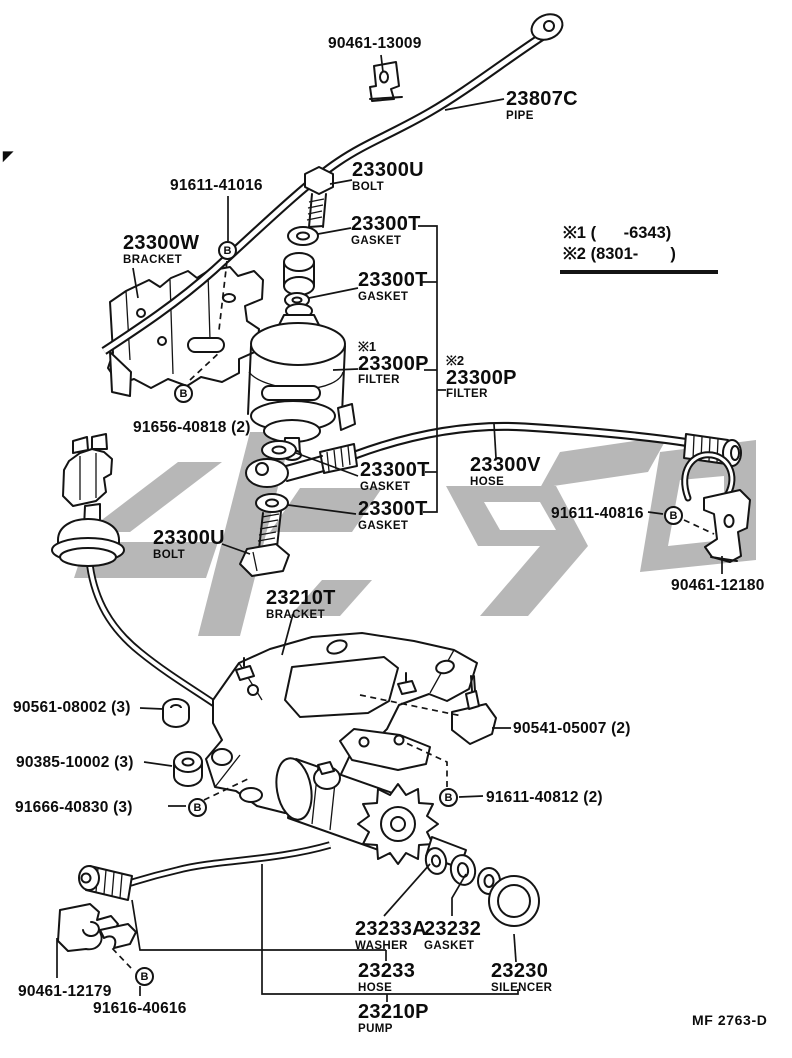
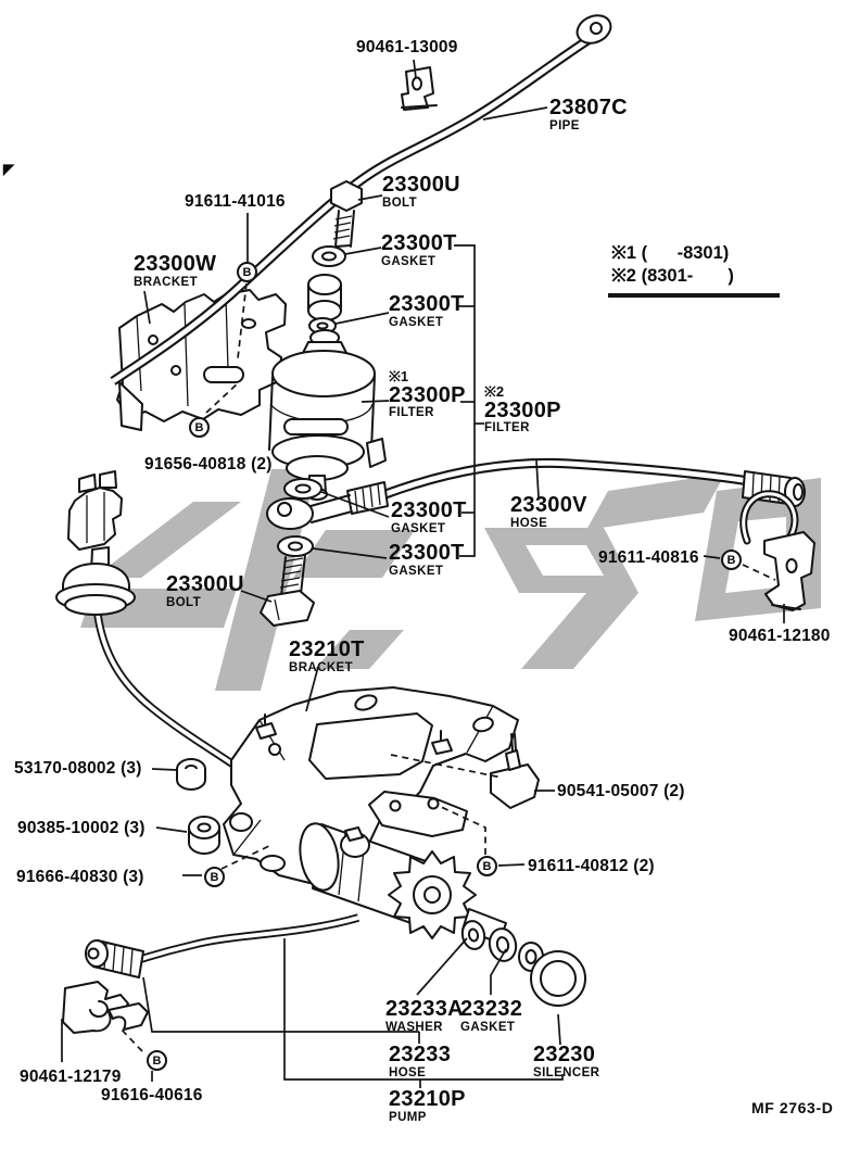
  ◤
- ※1 ( -6343) ※2 (8301- )
+ ※1 ( -8301) ※2 (8301- )
  90461-13009
  23807C
  PIPE
  23300U
  BOLT
  91611-41016
  23300W
  BRACKET
  23300T
  GASKET
  23300T
  GASKET
  ※1
  23300P
  FILTER
  ※2
  23300P
  FILTER
  23300T
  GASKET
  23300V
  HOSE
  91611-40816
  23300T
  GASKET
  23300U
  BOLT
  91656-40818 (2)
  90461-12180
  23210T
  BRACKET
- 90561-08002 (3)
+ 53170-08002 (3)
  90541-05007 (2)
  90385-10002 (3)
  91666-40830 (3)
  91611-40812 (2)
  23233A
  WASHER
  23232
  GASKET
  23233
  HOSE
  23230
  SILENCER
  23210P
  PUMP
  90461-12179
  91616-40616
  B
  B
  B
  B
  B
  B
  MF 2763-D
